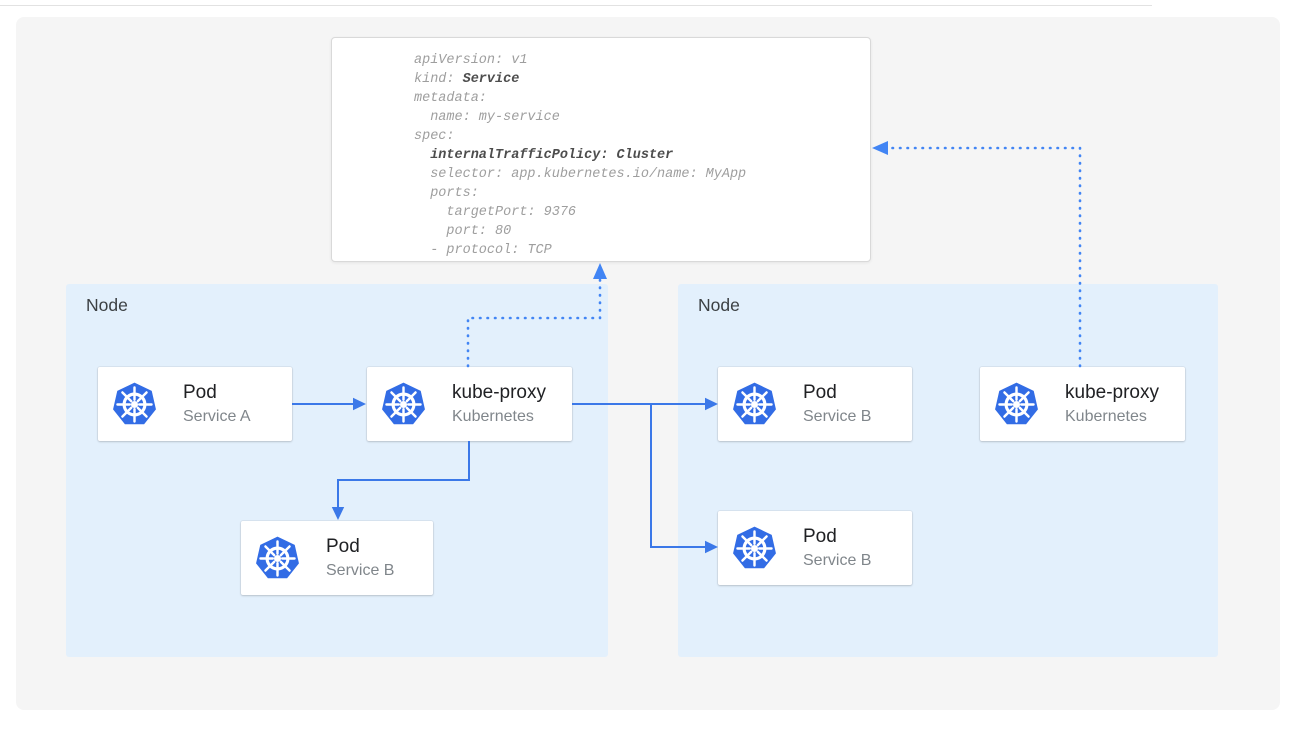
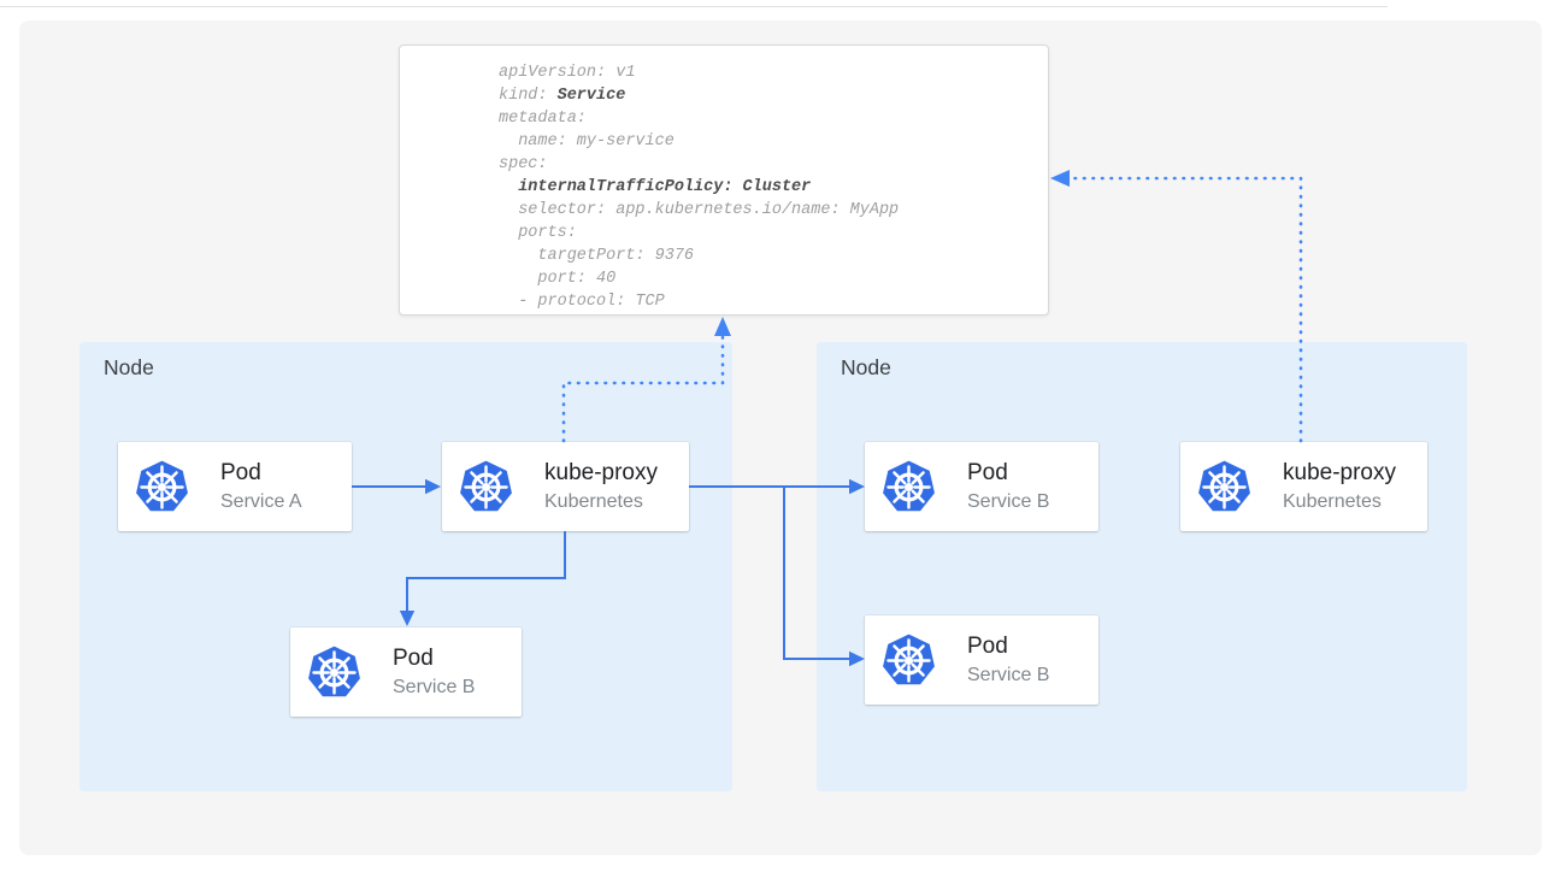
  Node
  Node
  apiVersion: v1
  kind: Service
  metadata:
  name: my-service
  spec:
  internalTrafficPolicy: Cluster
  selector: app.kubernetes.io/name: MyApp
  ports:
  targetPort: 9376
- port: 80
+ port: 40
  - protocol: TCP
  Pod
  Service A
  kube-proxy
  Kubernetes
  Pod
  Service B
  Pod
  Service B
  Pod
  Service B
  kube-proxy
  Kubernetes
